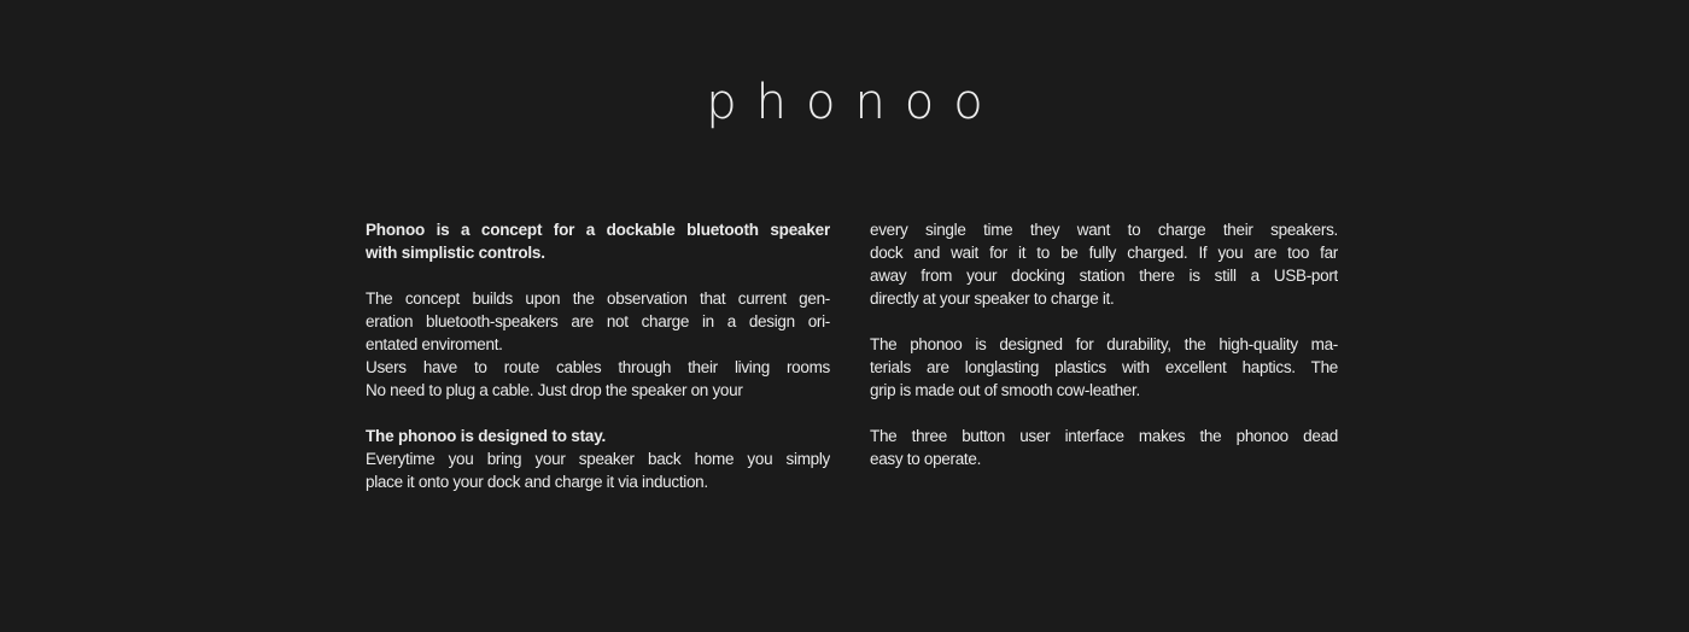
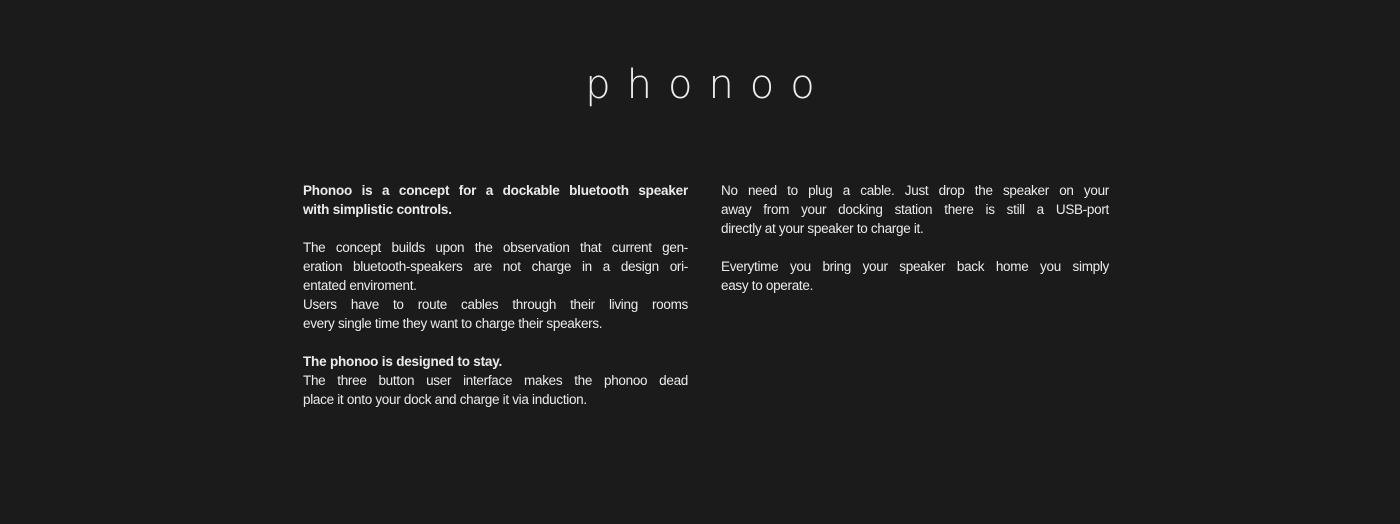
  phonoo
  Phonoo is a concept for a dockable bluetooth speaker
  with simplistic controls.
  The concept builds upon the observation that current gen-
  eration bluetooth-speakers are not charge in a design ori-
  entated enviroment.
  Users have to route cables through their living rooms
- No need to plug a cable. Just drop the speaker on your
+ every single time they want to charge their speakers.
  The phonoo is designed to stay.
- Everytime you bring your speaker back home you simply
+ The three button user interface makes the phonoo dead
  place it onto your dock and charge it via induction.
- every single time they want to charge their speakers.
+ No need to plug a cable. Just drop the speaker on your
- dock and wait for it to be fully charged. If you are too far
  away from your docking station there is still a USB-port
  directly at your speaker to charge it.
- The phonoo is designed for durability, the high-quality ma-
- terials are longlasting plastics with excellent haptics. The
- grip is made out of smooth cow-leather.
- The three button user interface makes the phonoo dead
+ Everytime you bring your speaker back home you simply
  easy to operate.
